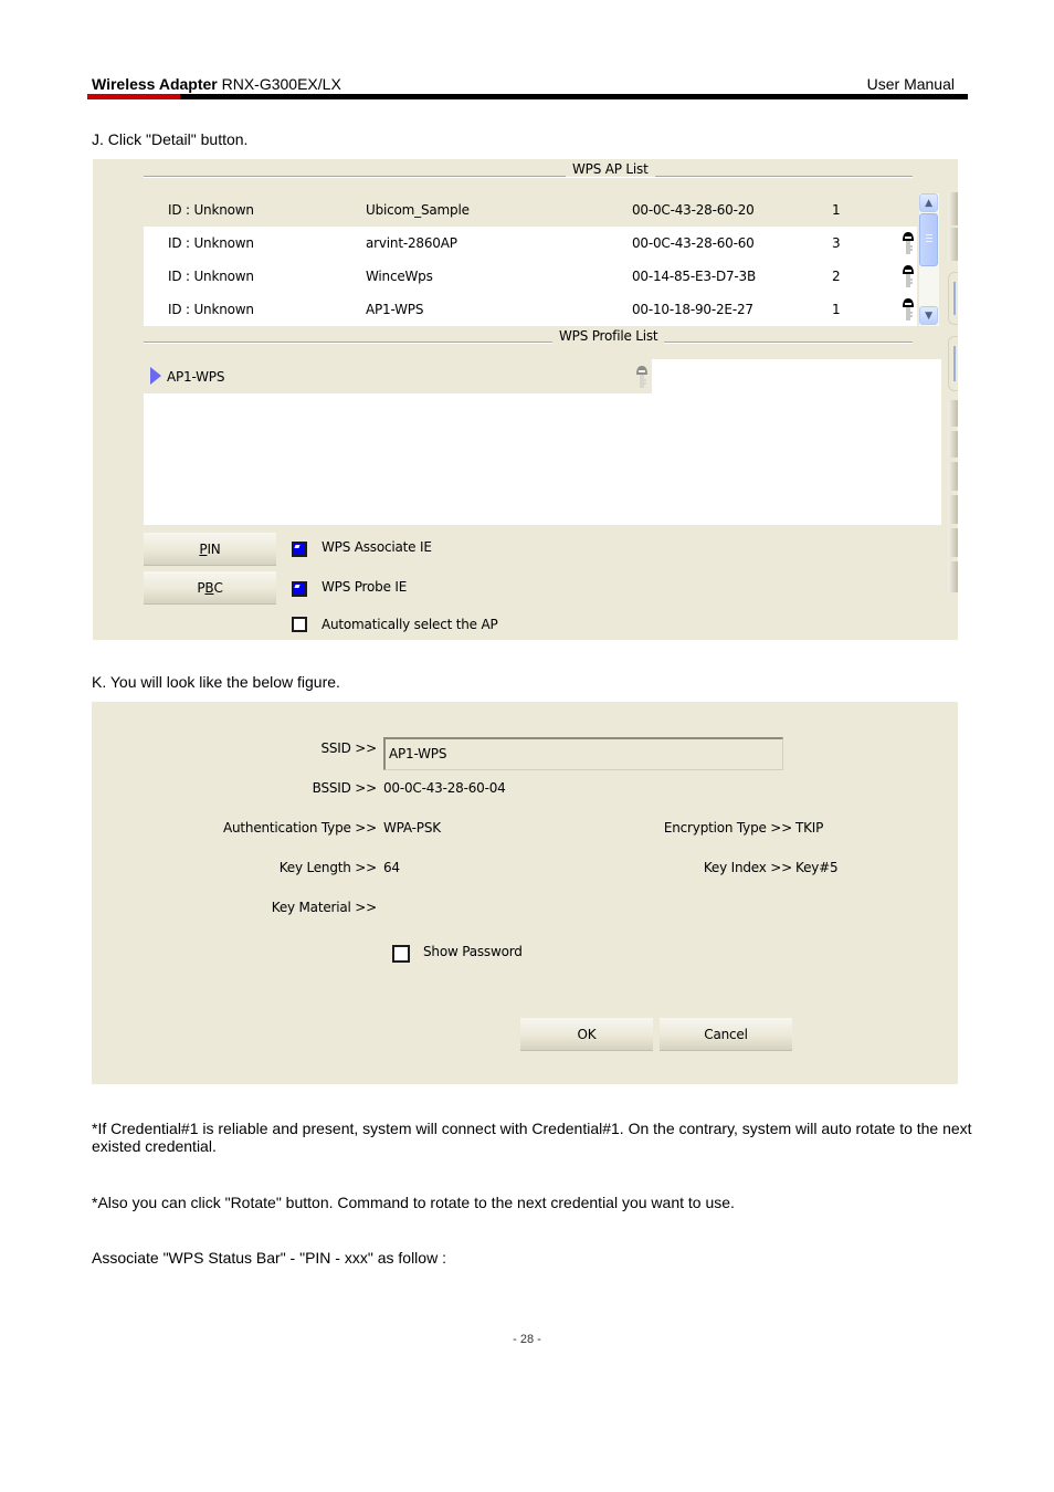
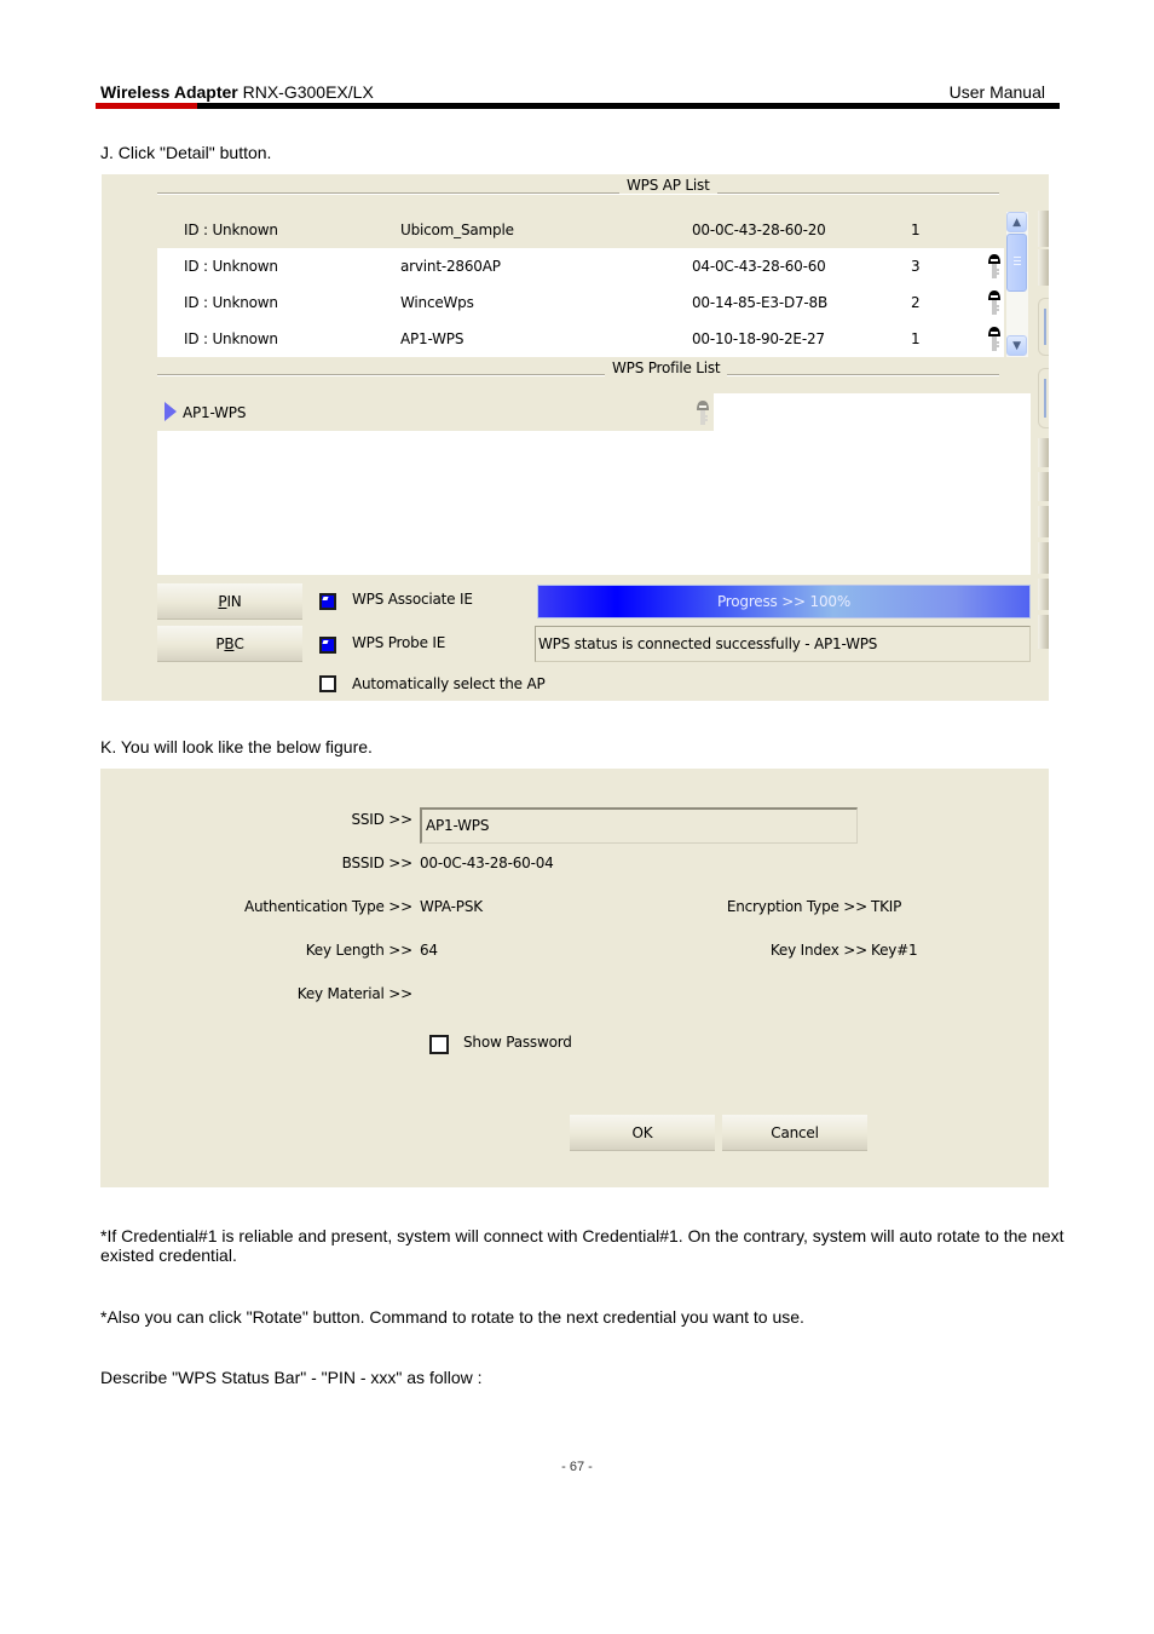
  Wireless Adapter RNX-G300EX/LX
  User Manual
  J. Click "Detail" button.
  WPS AP List
  ID : Unknown
  Ubicom_Sample
  00-0C-43-28-60-20
  1
  ID : Unknown
  arvint-2860AP
- 00-0C-43-28-60-60
+ 04-0C-43-28-60-60
  3
  ID : Unknown
  WinceWps
- 00-14-85-E3-D7-3B
+ 00-14-85-E3-D7-8B
  2
  ID : Unknown
  AP1-WPS
  00-10-18-90-2E-27
  1
  ▲
  ▼
  WPS Profile List
  AP1-WPS
  P
  IN
  P
  B
  C
  WPS Associate IE
  WPS Probe IE
  Automatically select the AP
+ Progress >> 100%
+ WPS status is connected successfully - AP1-WPS
  K. You will look like the below figure.
  SSID >>
  AP1-WPS
  BSSID >>
  00-0C-43-28-60-04
  Authentication Type >>
  WPA-PSK
  Encryption Type >>
  TKIP
  Key Length >>
  64
  Key Index >>
- Key#5
+ Key#1
  Key Material >>
  Show Password
  OK
  Cancel
  *If Credential#1 is reliable and present, system will connect with Credential#1. On the contrary, system will auto rotate to the next existed credential.
  *Also you can click "Rotate" button. Command to rotate to the next credential you want to use.
- Associate "WPS Status Bar" - "PIN - xxx" as follow :
+ Describe "WPS Status Bar" - "PIN - xxx" as follow :
- - 28 -
+ - 67 -
